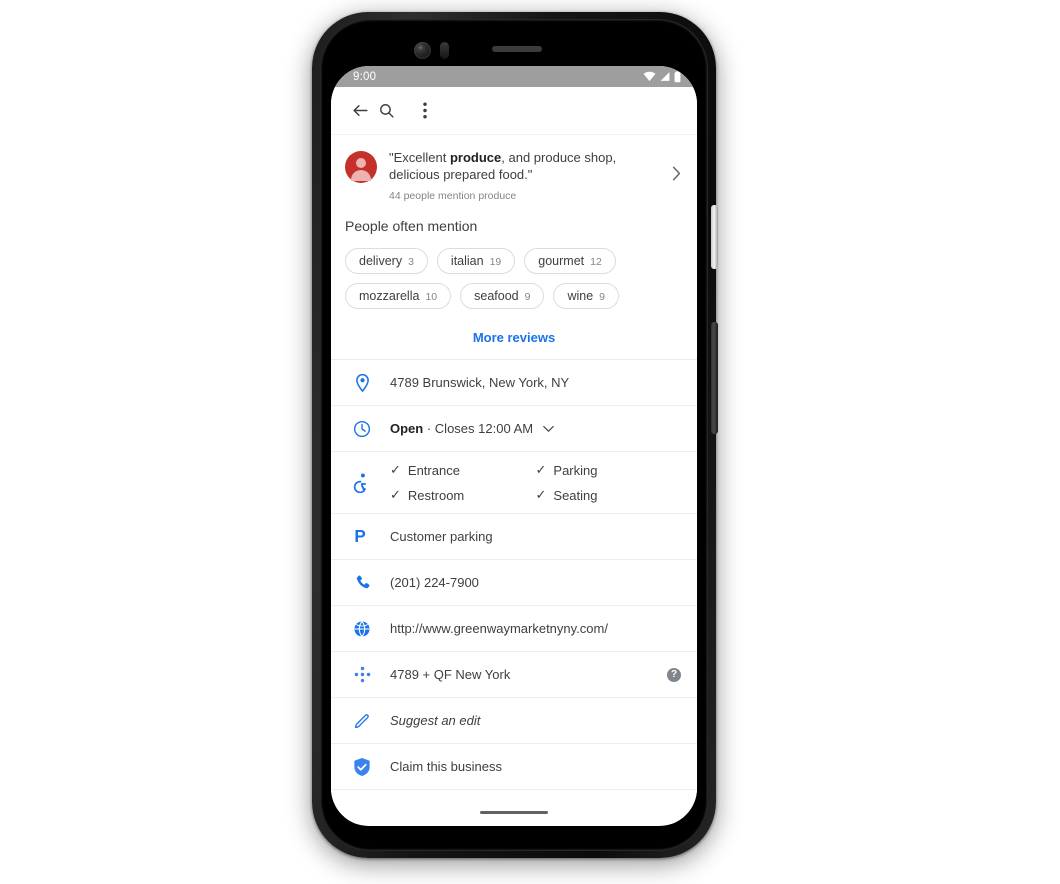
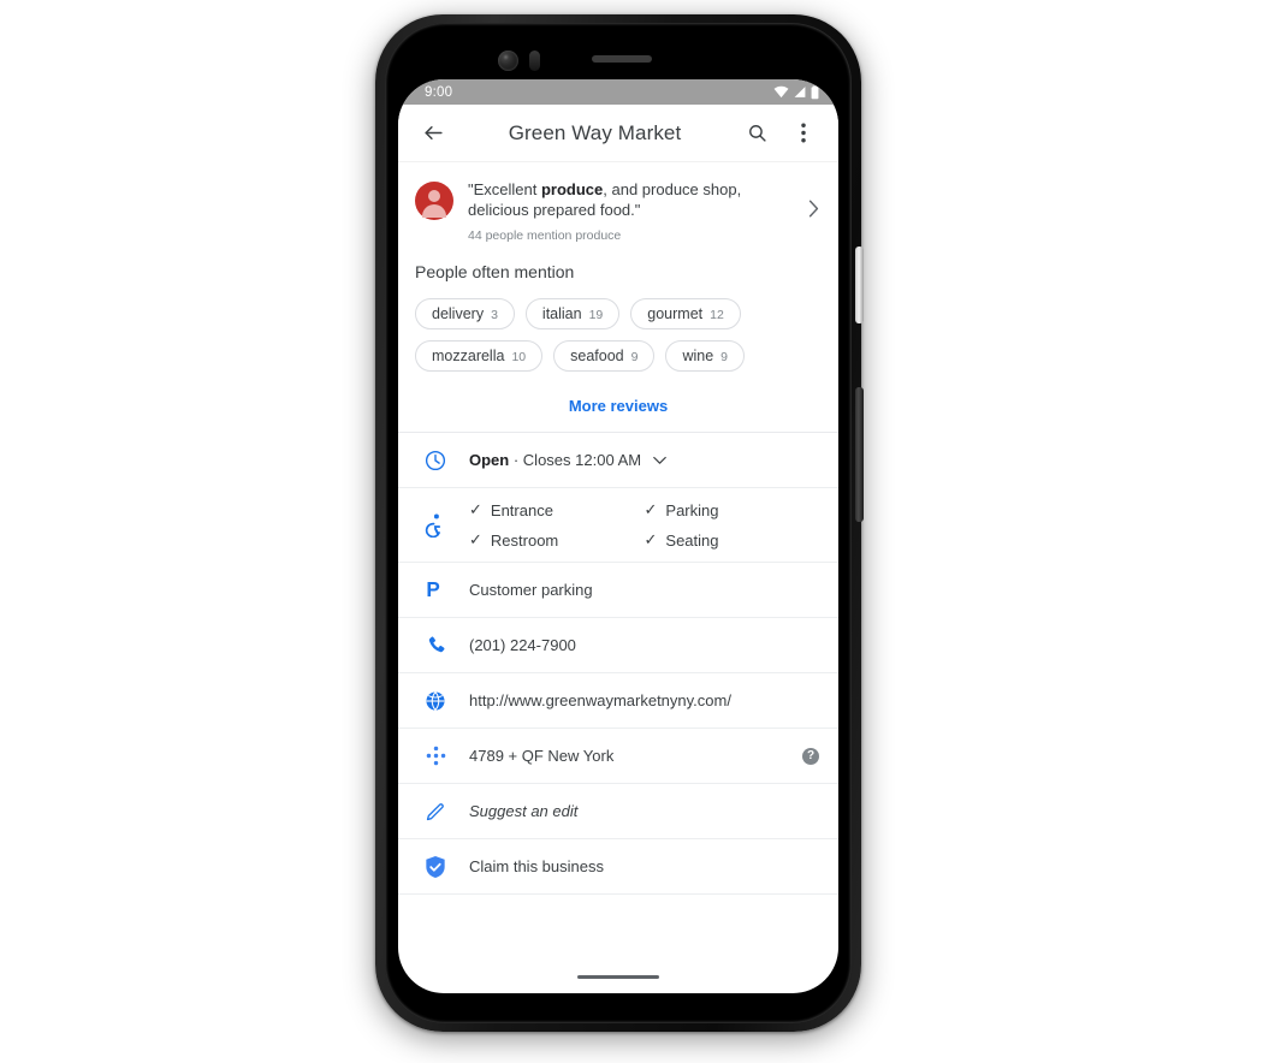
  9:00
+ Green Way Market
  "Excellent produce, and produce shop, delicious prepared food."
  44 people mention produce
  People often mention
  delivery
  3
  italian
  19
  gourmet
  12
  mozzarella
  10
  seafood
  9
  wine
  9
  More reviews
- 4789 Brunswick, New York, NY
  Open · Closes 12:00 AM
  ✓
  Entrance
  ✓
  Parking
  ✓
  Restroom
  ✓
  Seating
  P
  Customer parking
  (201) 224-7900
  http://www.greenwaymarketnyny.com/
  4789 + QF New York
  ?
  Suggest an edit
  Claim this business
